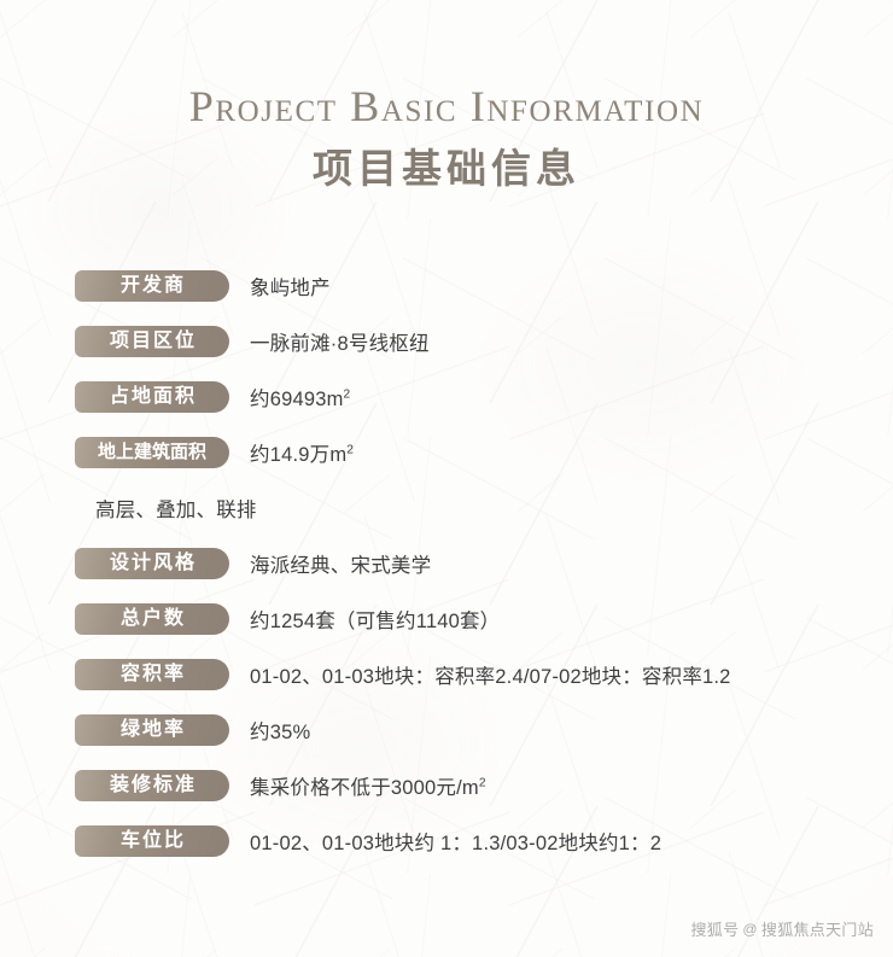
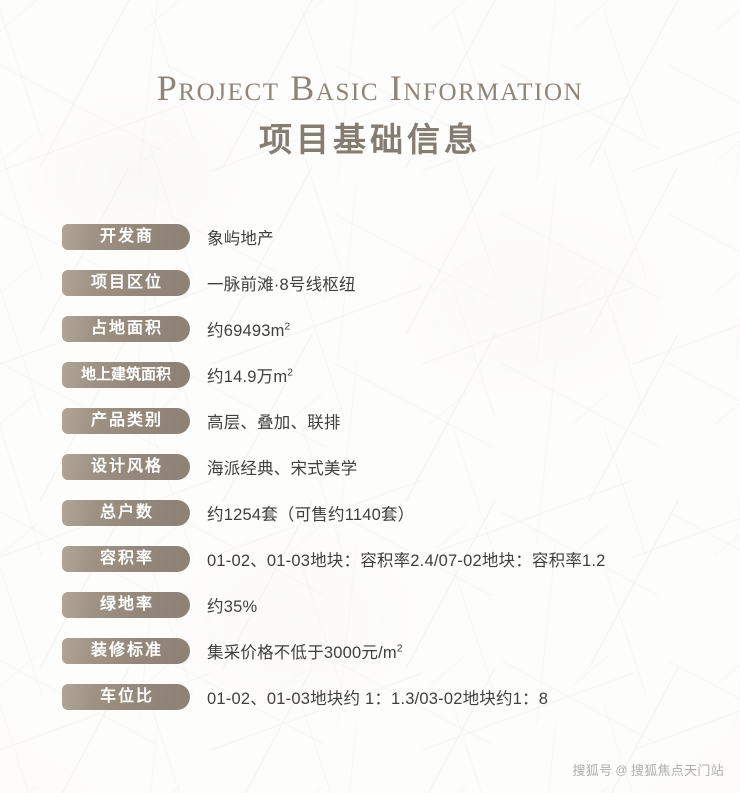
  Project Basic Information
  项目基础信息
  开发商
  象屿地产
  项目区位
  一脉前滩·8号线枢纽
  占地面积
  约69493m2
  地上建筑面积
  约14.9万m2
+ 产品类别
  高层、叠加、联排
  设计风格
  海派经典、宋式美学
  总户数
  约1254套（可售约1140套）
  容积率
  01-02、01-03地块：容积率2.4/07-02地块：容积率1.2
  绿地率
  约35%
  装修标准
  集采价格不低于3000元/m2
  车位比
- 01-02、01-03地块约 1：1.3/03-02地块约1：2
+ 01-02、01-03地块约 1：1.3/03-02地块约1：8
  搜狐号
  @
  搜狐焦点天门站
